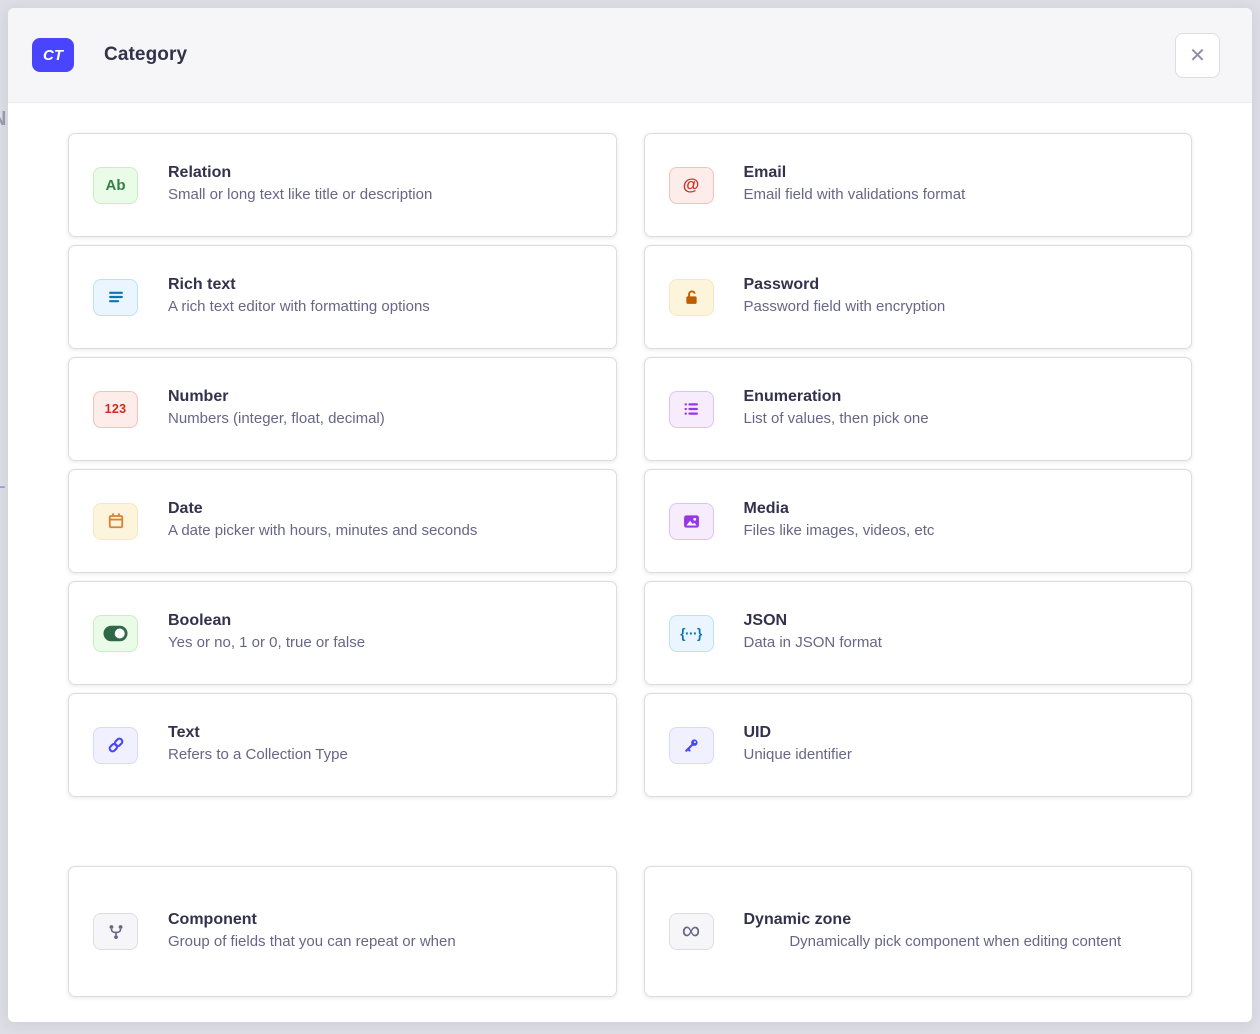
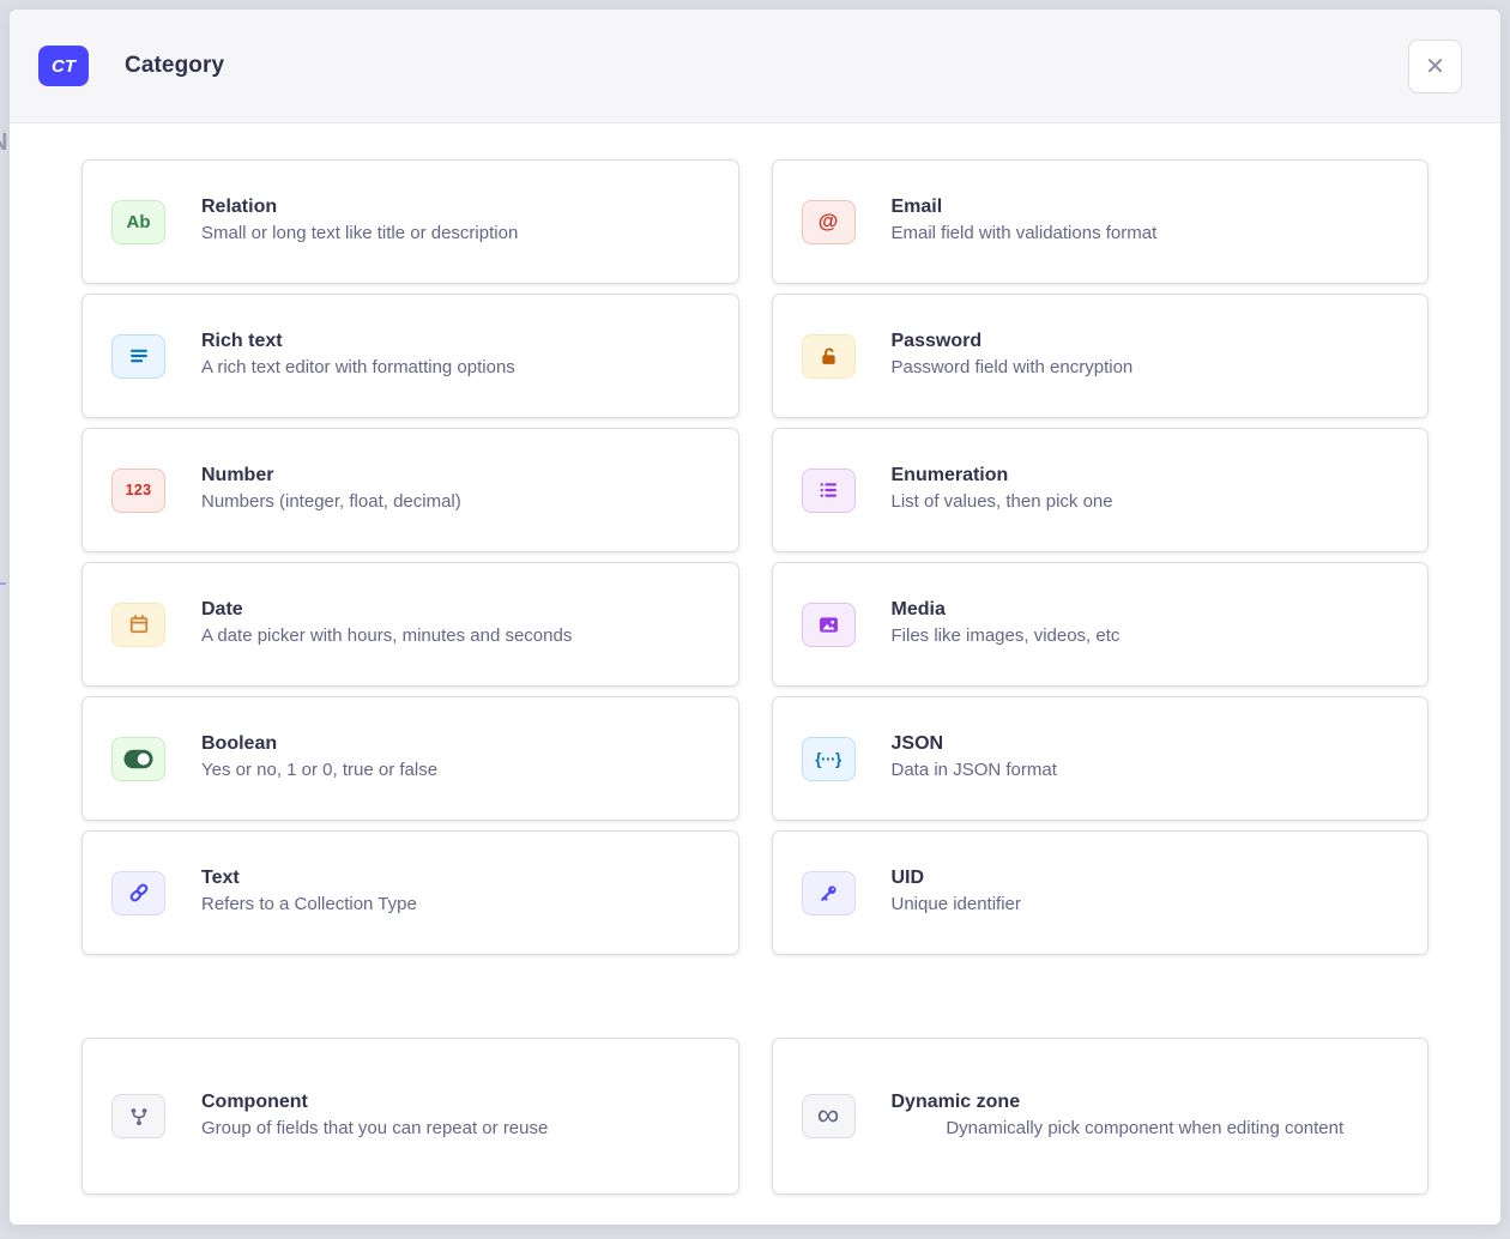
  CT
  Category
  ✕
  Ab
  Relation
  Small or long text like title or description
  @
  Email
  Email field with validations format
  Rich text
  A rich text editor with formatting options
  Password
  Password field with encryption
  123
  Number
  Numbers (integer, float, decimal)
  Enumeration
  List of values, then pick one
  Date
  A date picker with hours, minutes and seconds
  Media
  Files like images, videos, etc
  Boolean
  Yes or no, 1 or 0, true or false
  {···}
  JSON
  Data in JSON format
  Text
  Refers to a Collection Type
  UID
  Unique identifier
  Component
- Group of fields that you can repeat or when
+ Group of fields that you can repeat or reuse
  ∞
  Dynamic zone
  Dynamically pick component when editing content
